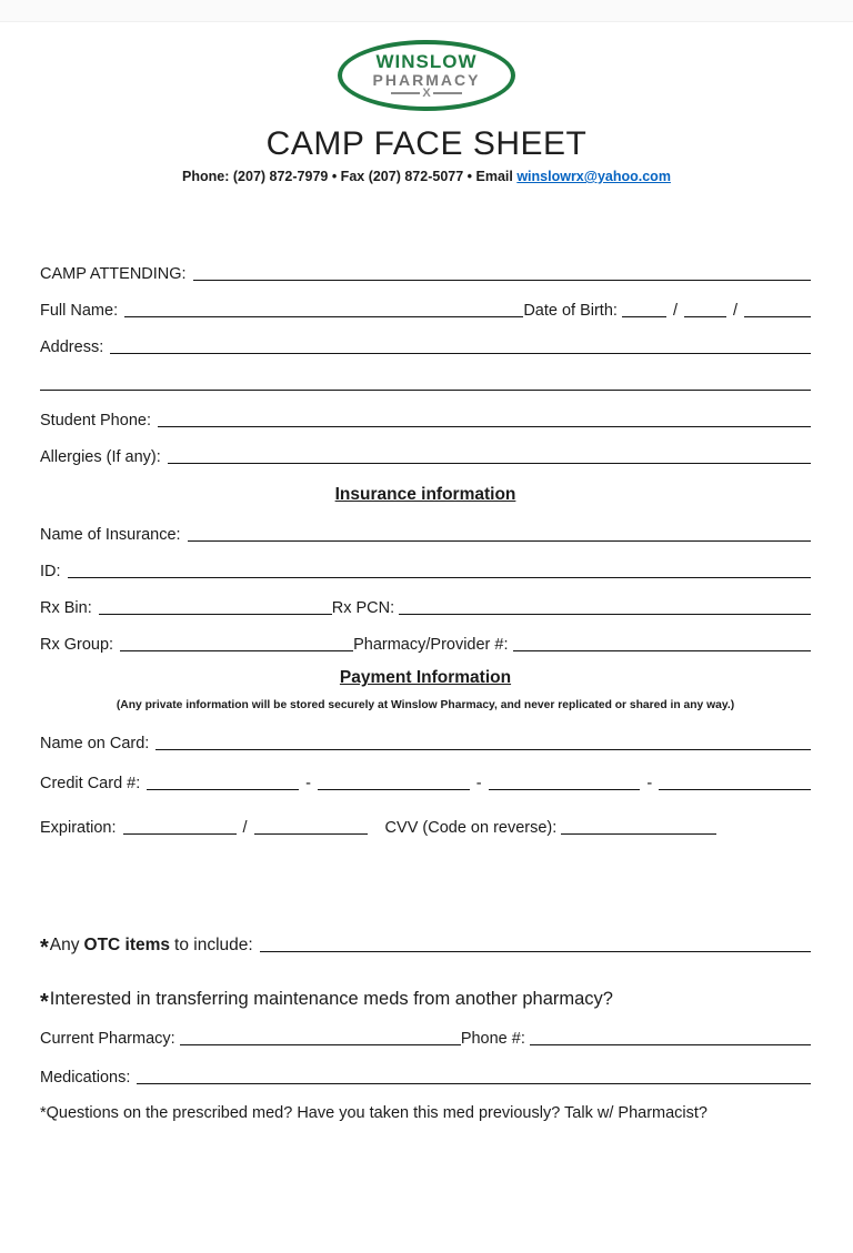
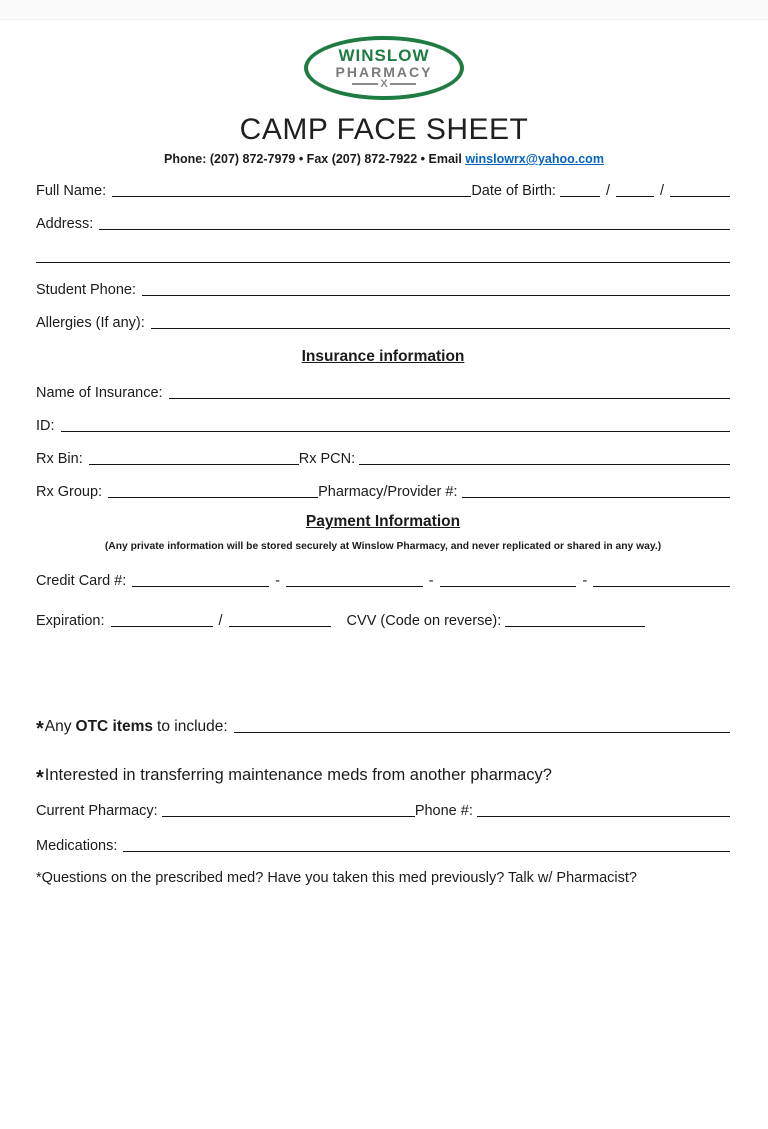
  WINSLOW
  PHARMACY
  X
  CAMP FACE SHEET
- Phone: (207) 872-7979 • Fax (207) 872-5077 • Email winslowrx@yahoo.com
+ Phone: (207) 872-7979 • Fax (207) 872-7922 • Email winslowrx@yahoo.com
- CAMP ATTENDING:
  Full Name:
  Date of Birth:
  /
  /
  Address:
  Student Phone:
  Allergies (If any):
  Insurance information
  Name of Insurance:
  ID:
  Rx Bin:
  Rx PCN:
  Rx Group:
  Pharmacy/Provider #:
  Payment Information
  (Any private information will be stored securely at Winslow Pharmacy, and never replicated or shared in any way.)
- Name on Card:
  Credit Card #:
  -
  -
  -
  Expiration:
  /
  CVV (Code on reverse):
  *
  Any
  OTC items
  to include:
  *
  Interested in transferring maintenance meds from another pharmacy?
  Current Pharmacy:
  Phone #:
  Medications:
  *Questions on the prescribed med? Have you taken this med previously? Talk w/ Pharmacist?
